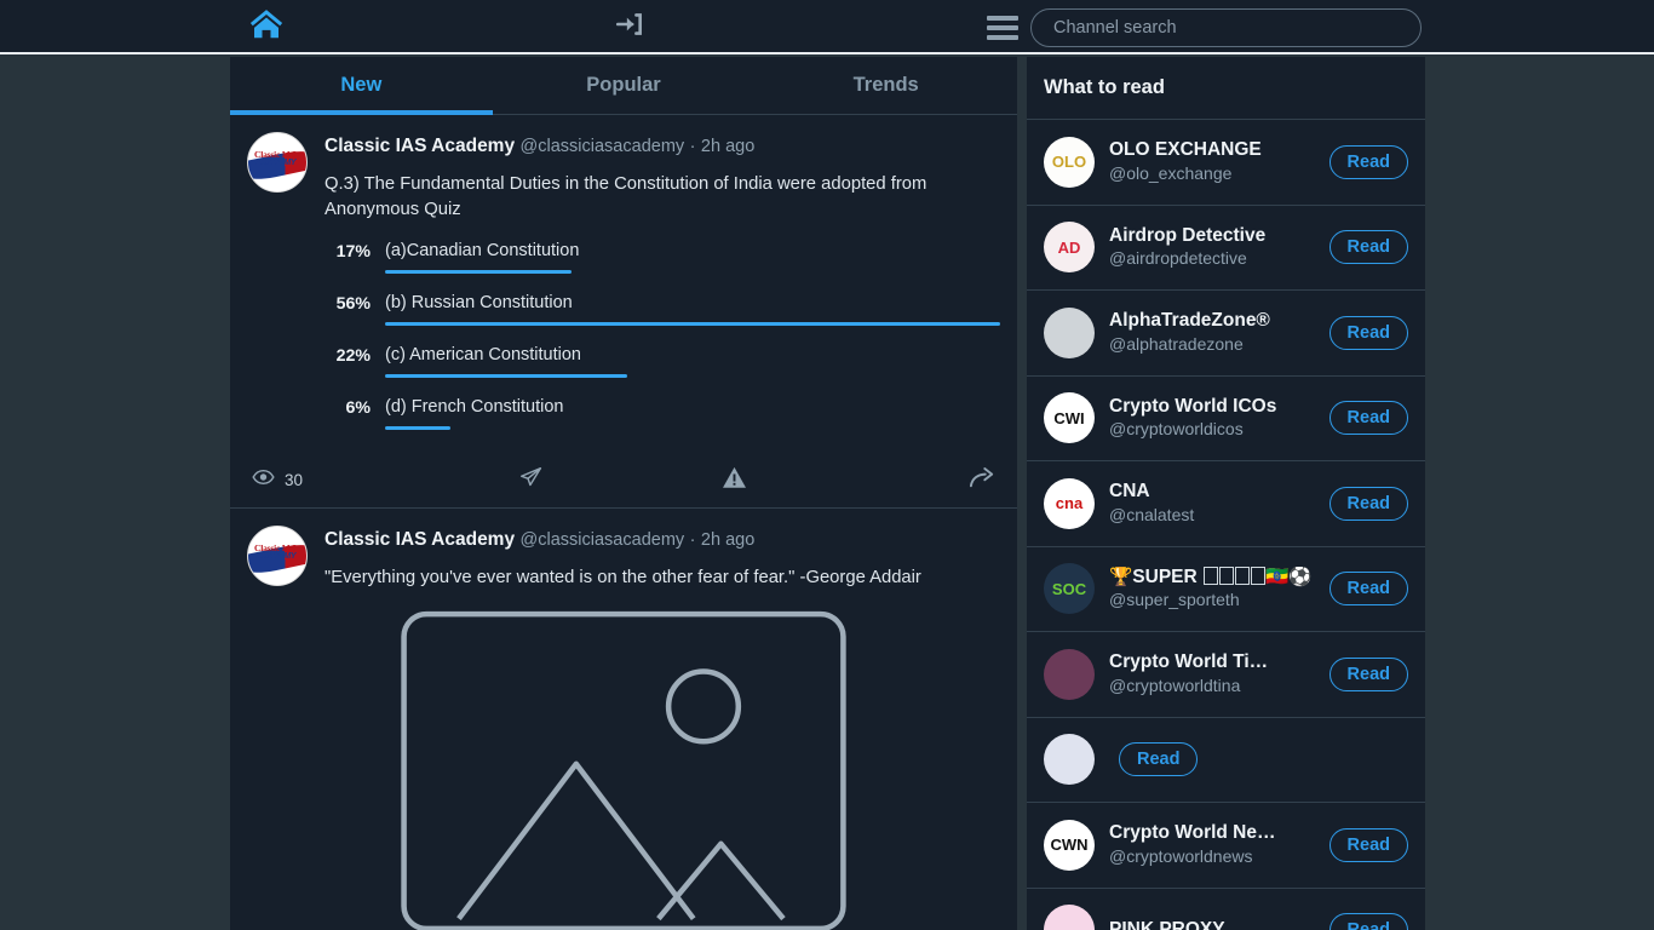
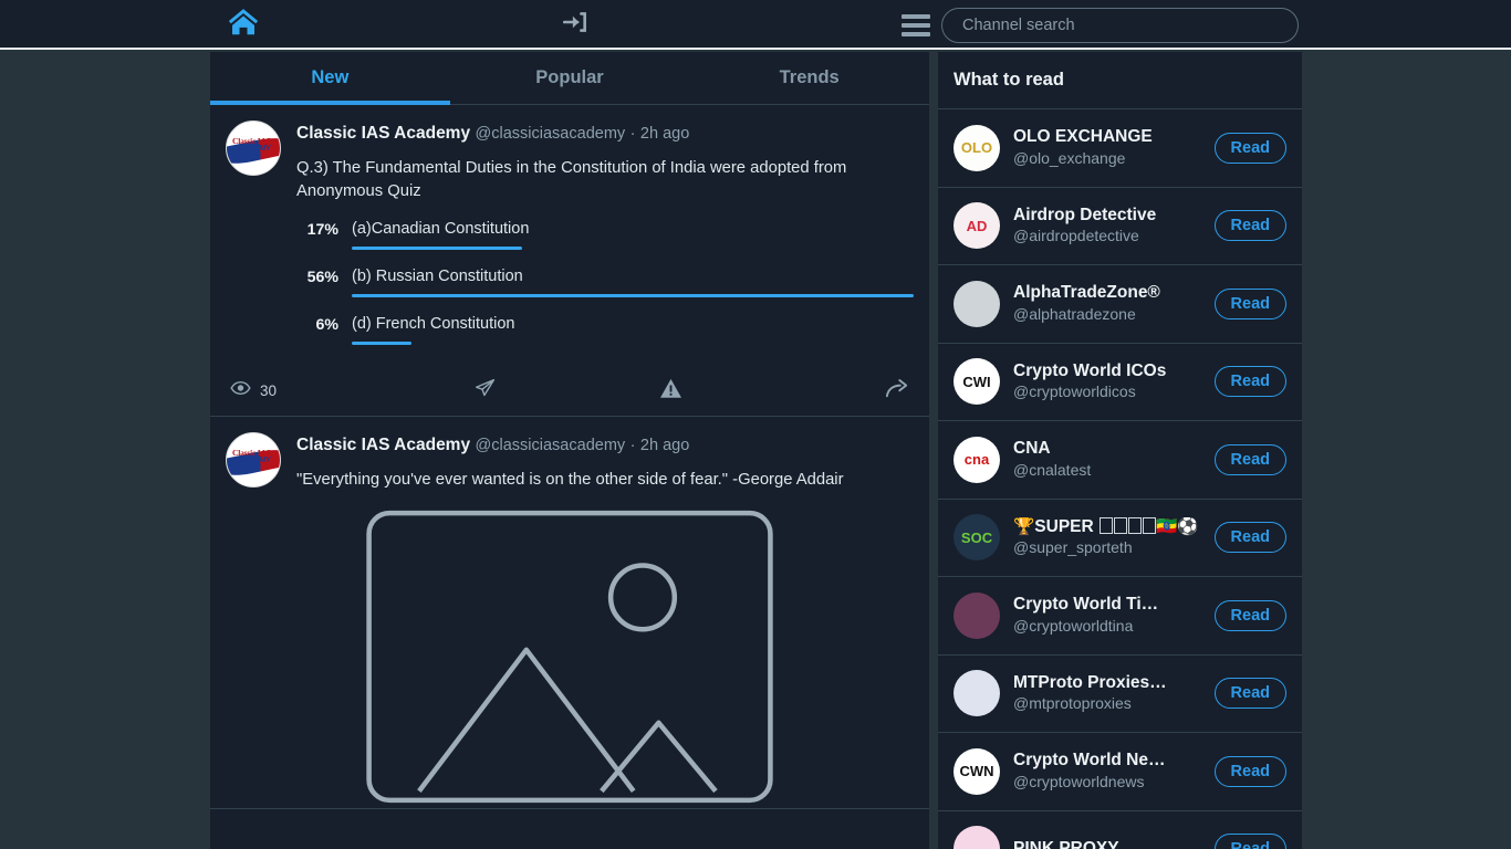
  Channel search
  New
  Popular
  Trends
  Classic IAS
  Classic IAS Academy @classiciasacademy · 2h ago
  Q.3) The Fundamental Duties in the Constitution of India were adopted from Anonymous Quiz
  17%
  (a)Canadian Constitution
  56%
  (b) Russian Constitution
- 22%
- (c) American Constitution
  6%
  (d) French Constitution
  30
  Classic IAS
  Classic IAS Academy @classiciasacademy · 2h ago
- "Everything you've ever wanted is on the other fear of fear." -George Addair
+ "Everything you've ever wanted is on the other side of fear." -George Addair
  What to read
  OLO
  OLO EXCHANGE
  @olo_exchange
  Read
  AD
  Airdrop Detective
  @airdropdetective
  Read
  AlphaTradeZone®
  @alphatradezone
  Read
  CWI
  Crypto World ICOs
  @cryptoworldicos
  Read
  cna
  CNA
  @cnalatest
  Read
  SOC
  🏆SUPER 🇪🇹⚽
  @super_sporteth
  Read
  Crypto World Ti…
  @cryptoworldtina
  Read
+ MTProto Proxies…
+ @mtprotoproxies
  Read
  CWN
  Crypto World Ne…
  @cryptoworldnews
  Read
  PINK PROXY
